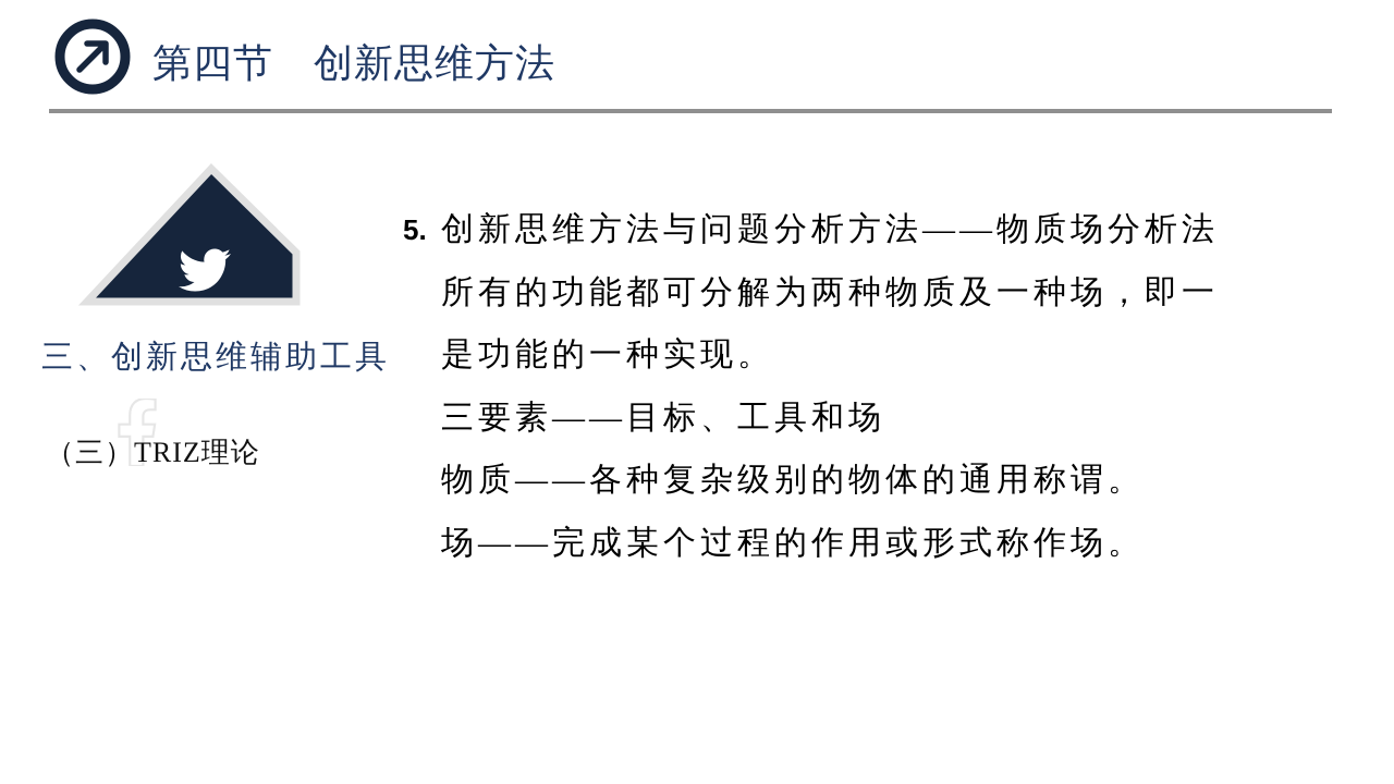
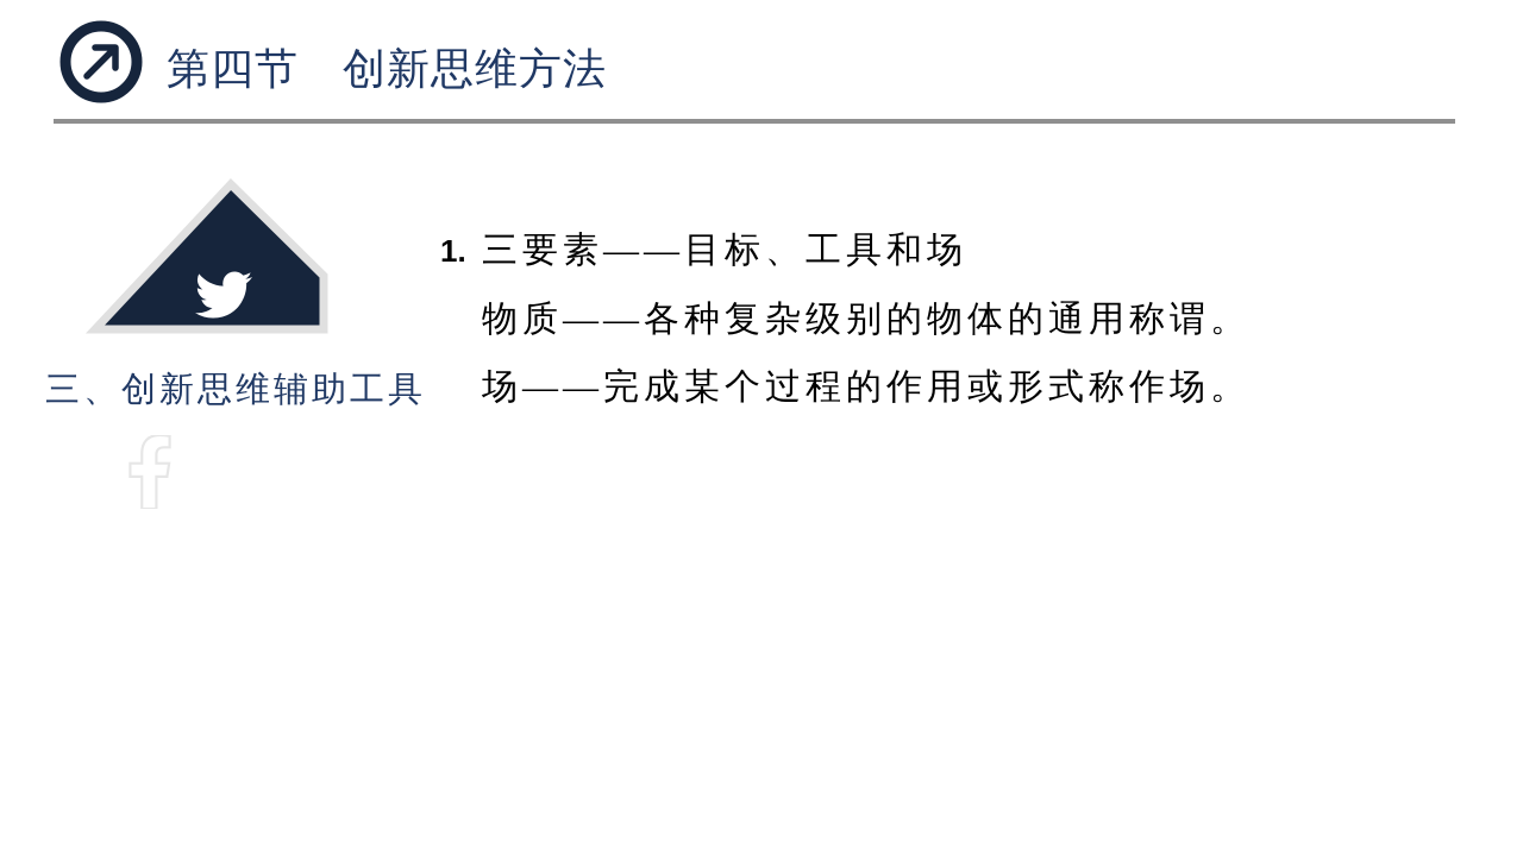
  第四节 创新思维方法
  三、创新思维辅助工具
- （三）TRIZ理论
- 5.
+ 1.
- 创新思维方法与问题分析方法——物质场分析法
- 所有的功能都可分解为两种物质及一种场，即一
- 是功能的一种实现。
  三要素——目标、工具和场
  物质——各种复杂级别的物体的通用称谓。
  场——完成某个过程的作用或形式称作场。
